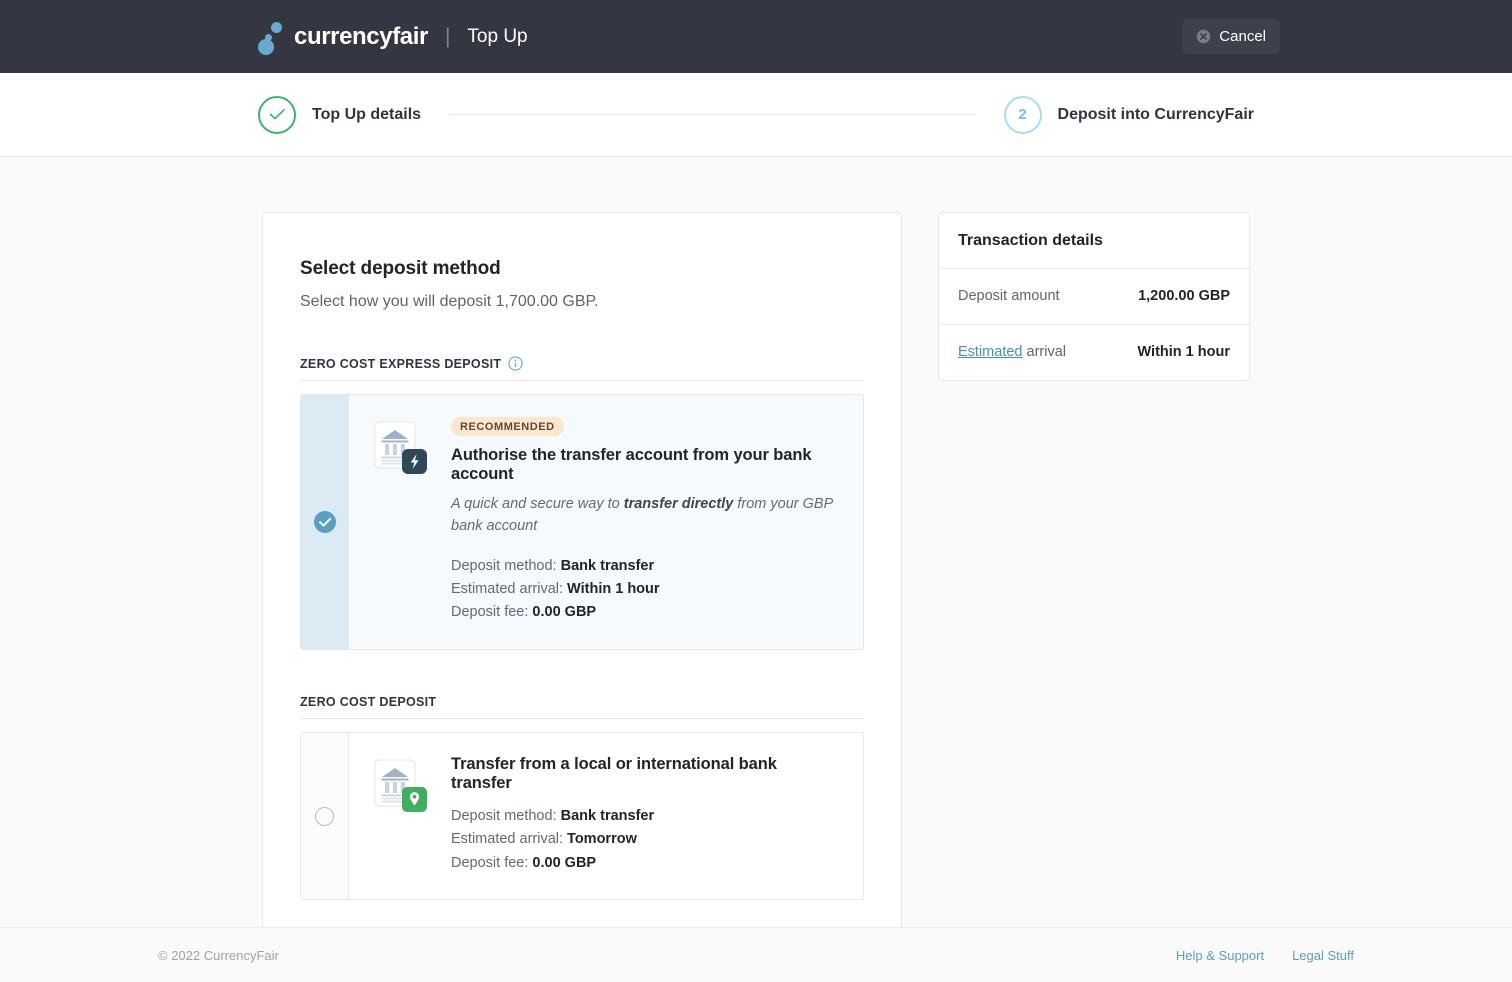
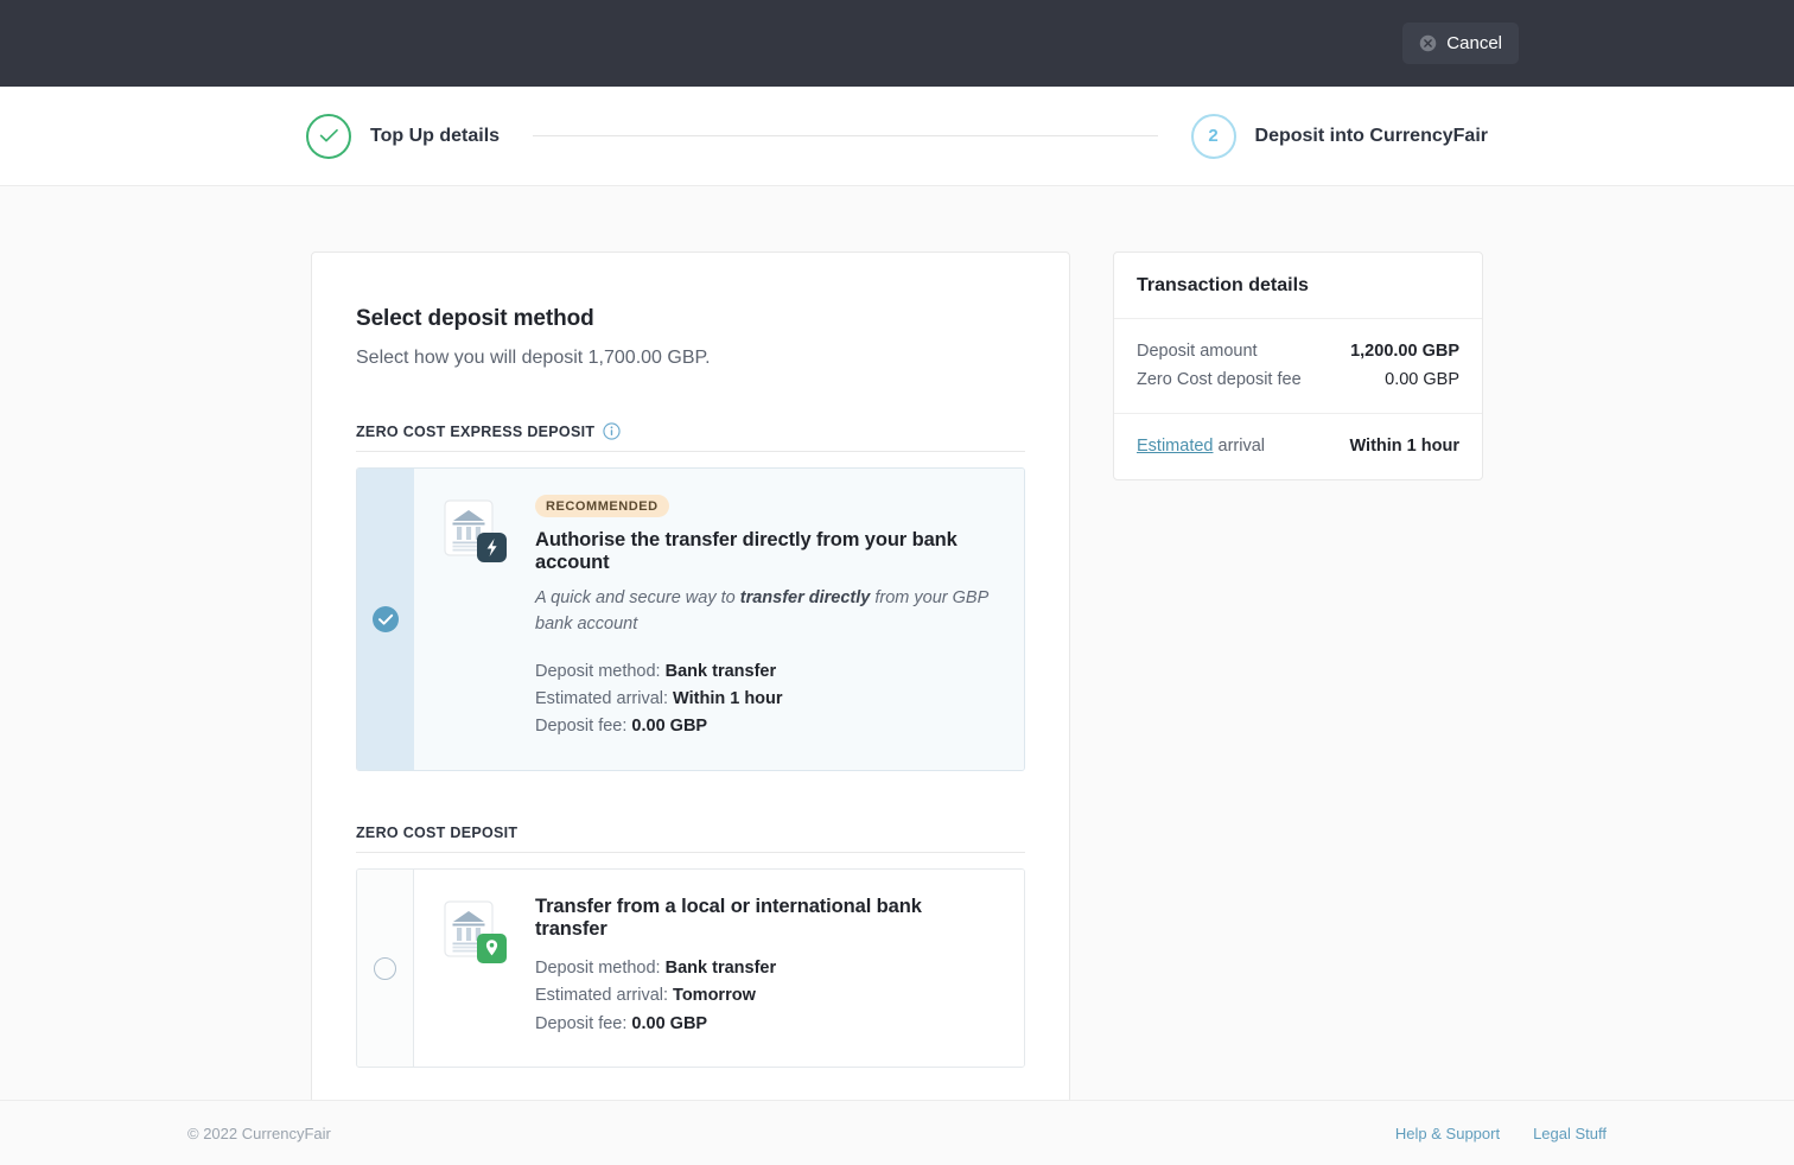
- currencyfair
- |
- Top Up
  Cancel
  Top Up details
  2
  Deposit into CurrencyFair
  Select deposit method
  Select how you will deposit 1,700.00 GBP.
  ZERO COST EXPRESS DEPOSIT
  RECOMMENDED
- Authorise the transfer account from your bank account
+ Authorise the transfer directly from your bank account
  A quick and secure way to transfer directly from your GBP bank account
  Deposit method: Bank transfer
  Estimated arrival: Within 1 hour
  Deposit fee: 0.00 GBP
  ZERO COST DEPOSIT
  Transfer from a local or international bank transfer
  Deposit method: Bank transfer
  Estimated arrival: Tomorrow
  Deposit fee: 0.00 GBP
  Transaction details
  Deposit amount
  1,200.00 GBP
+ Zero Cost deposit fee
+ 0.00 GBP
  Estimated arrival
  Within 1 hour
  © 2022 CurrencyFair
  Help & Support
  Legal Stuff
